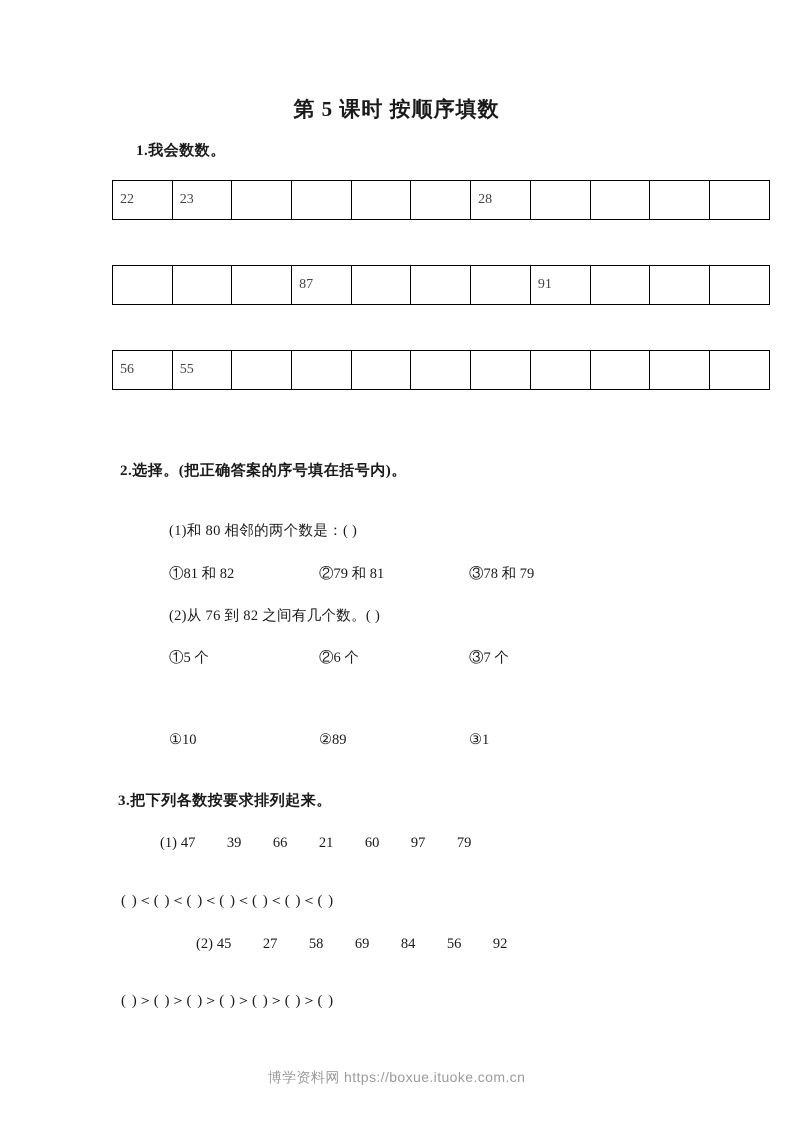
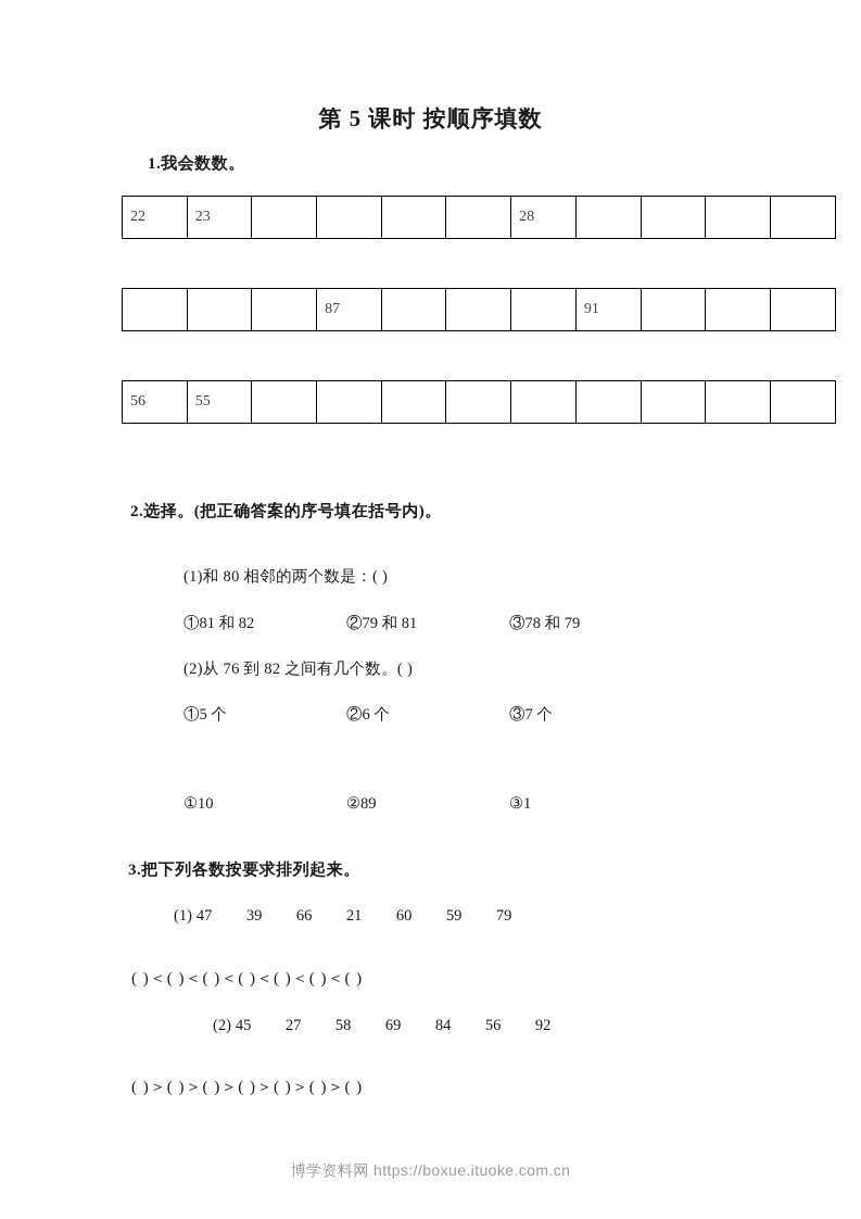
  第 5 课时 按顺序填数
  1.我会数数。
  22	23					28
  			87				91
  56	55
  2.选择。(把正确答案的序号填在括号内)。
  (1)和 80 相邻的两个数是：( )
  ①81 和 82
  ②79 和 81
  ③78 和 79
  (2)从 76 到 82 之间有几个数。( )
  ①5 个
  ②6 个
  ③7 个
  ①10
  ②89
  ③1
  3.把下列各数按要求排列起来。
- (1) 47 39 66 21 60 97 79
+ (1) 47 39 66 21 60 59 79
  ( )＜( )＜( )＜( )＜( )＜( )＜( )
  (2) 45 27 58 69 84 56 92
  ( )＞( )＞( )＞( )＞( )＞( )＞( )
  博学资料网 https://boxue.ituoke.com.cn
